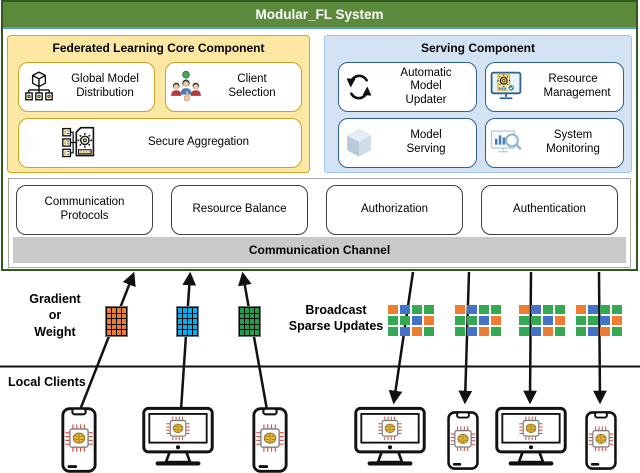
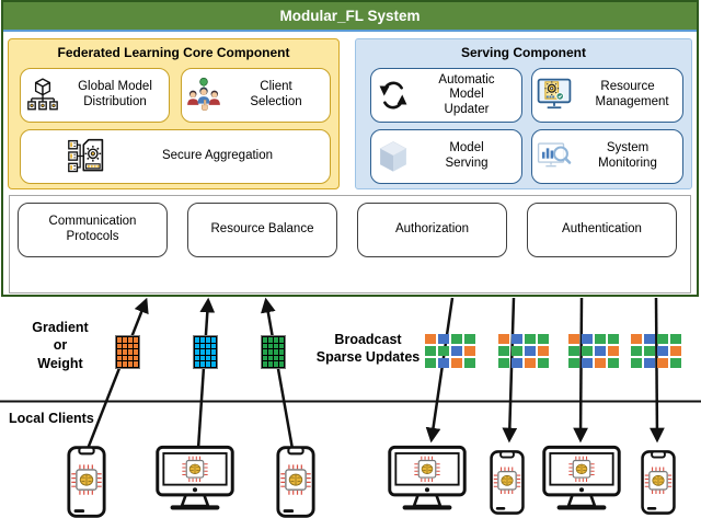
  Modular_FL System
  Federated Learning Core Component
  Global Model Distribution
  Client Selection
  Secure Aggregation
  Serving Component
  Automatic Model Updater
  Resource Management
  Model Serving
  System Monitoring
  Communication Protocols
  Resource Balance
  Authorization
  Authentication
- Communication Channel
  Gradient
  or
  Weight
  Broadcast
  Sparse Updates
  Local Clients
